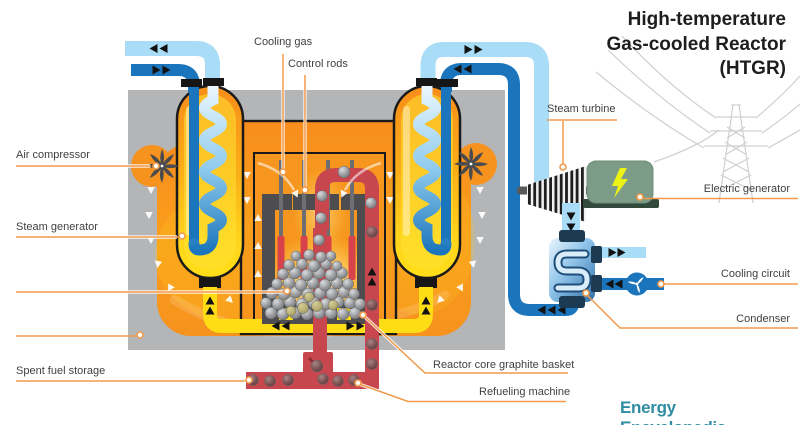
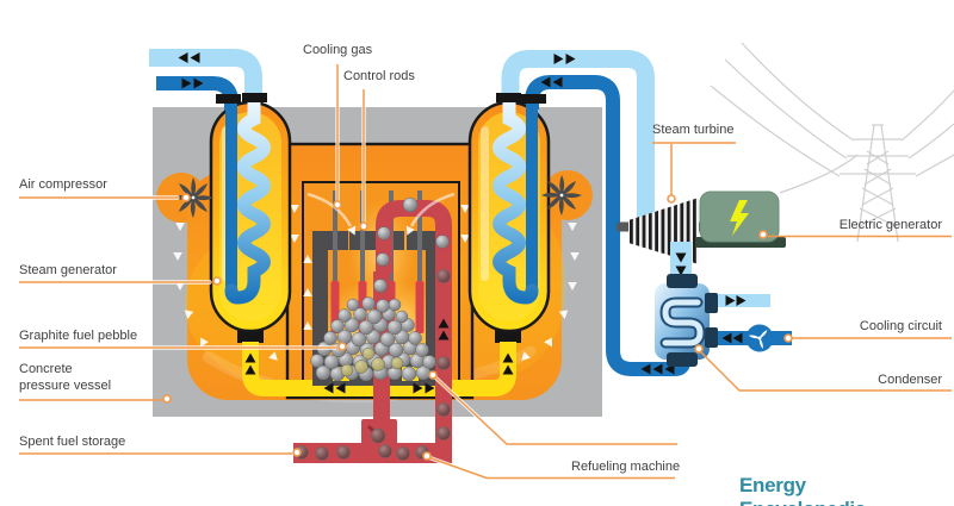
- High-temperature
- Gas-cooled Reactor
- (HTGR)
  Cooling gas
  Control rods
  Steam turbine
  Air compressor
  Electric generator
  Steam generator
+ Graphite fuel pebble
+ Concrete
+ pressure vessel
  Cooling circuit
  Condenser
  Spent fuel storage
- Reactor core graphite basket
  Refueling machine
